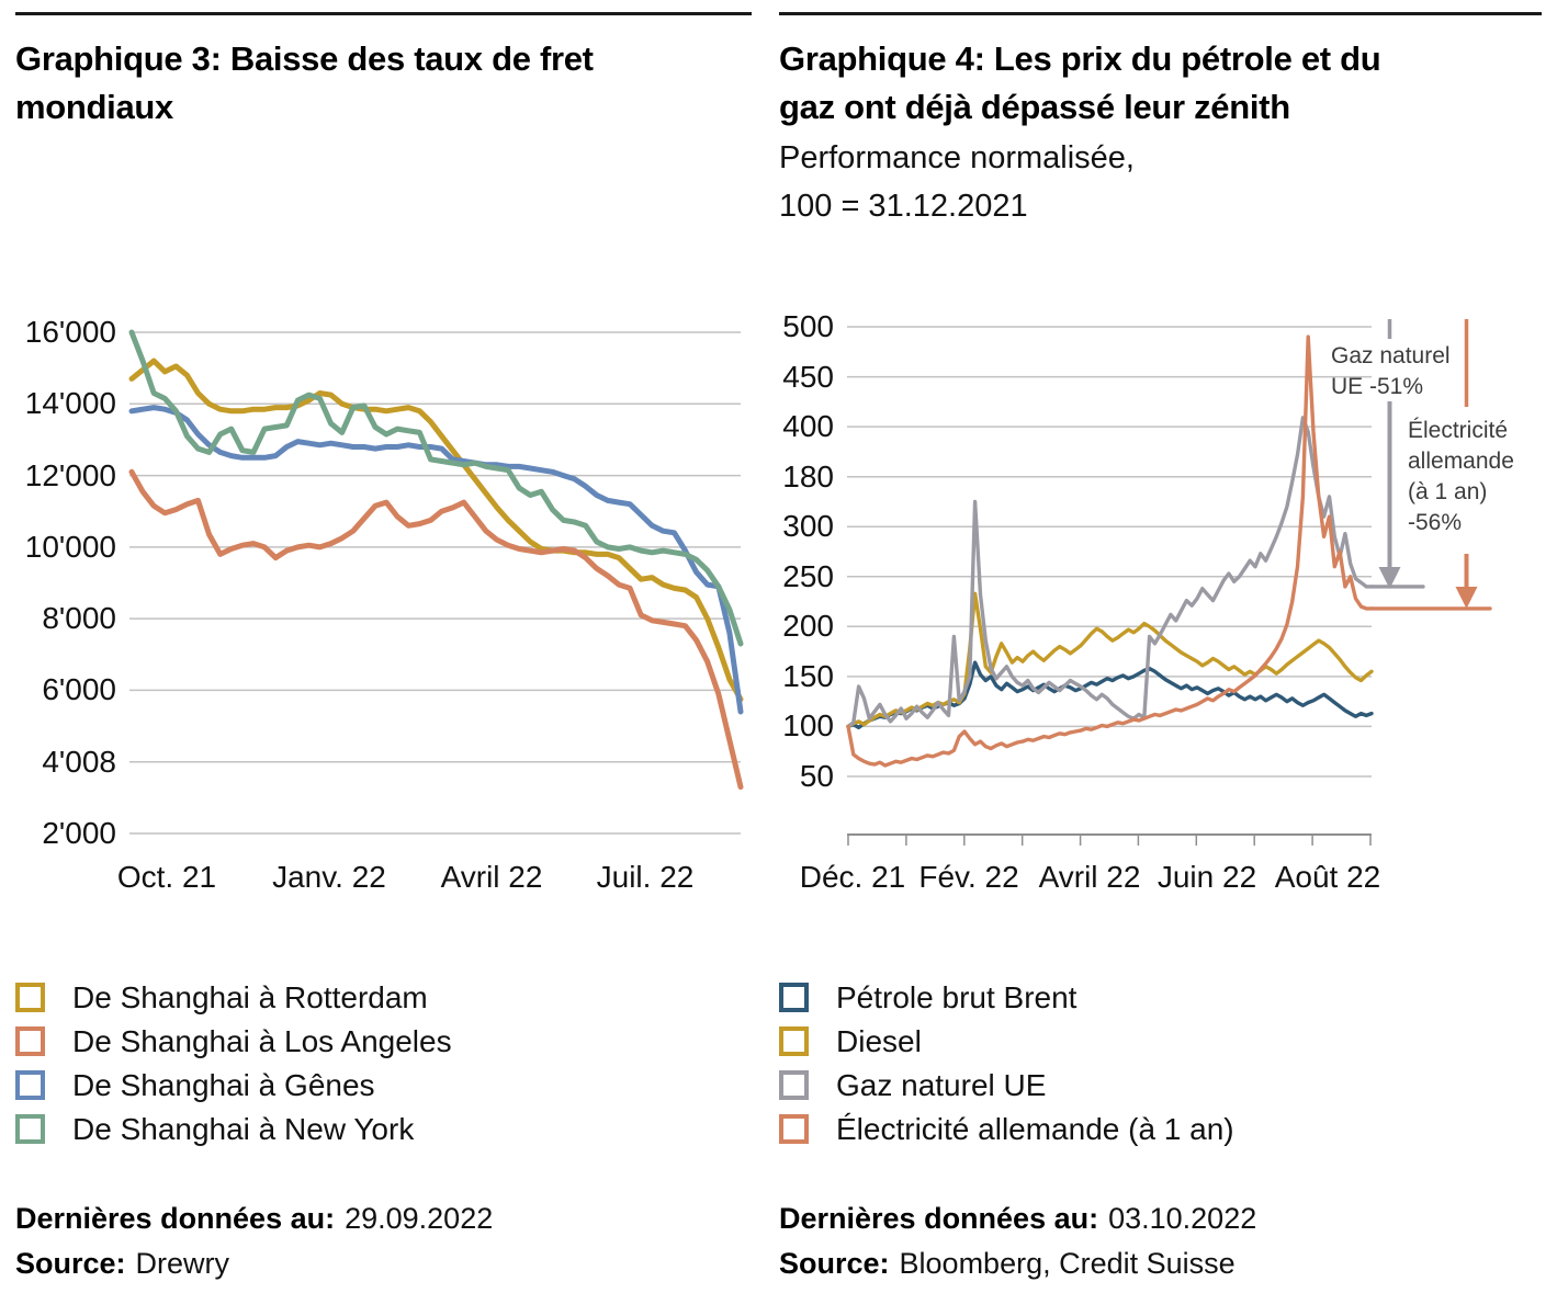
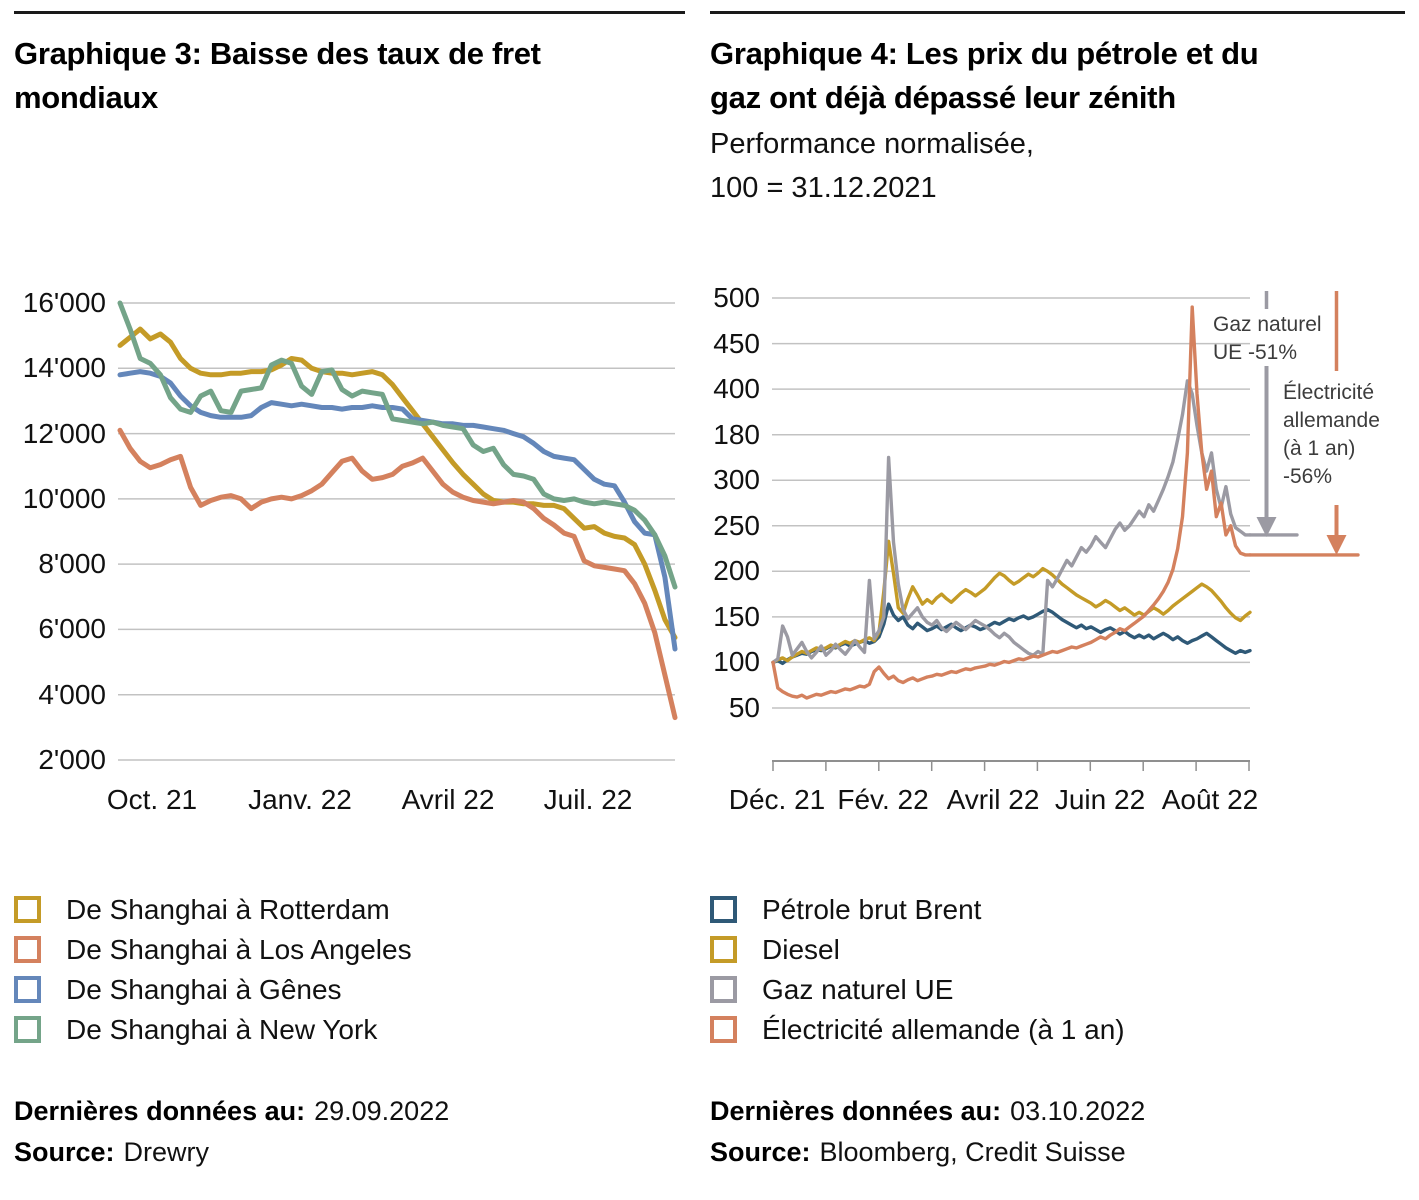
  Graphique 3: Baisse des taux de fret
  mondiaux
  Graphique 4: Les prix du pétrole et du
  gaz ont déjà dépassé leur zénith
  Performance normalisée,
  100 = 31.12.2021
  16'000
  14'000
  12'000
  10'000
  8'000
  6'000
- 4'008
+ 4'000
  2'000
  Oct. 21
  Janv. 22
  Avril 22
  Juil. 22
  500
  450
  400
  180
  300
  250
  200
  150
  100
  50
  Déc. 21
  Fév. 22
  Avril 22
  Juin 22
  Août 22
  De Shanghai à Rotterdam
  De Shanghai à Los Angeles
  De Shanghai à Gênes
  De Shanghai à New York
  Pétrole brut Brent
  Diesel
  Gaz naturel UE
  Électricité allemande (à 1 an)
  Gaz naturel
  UE -51%
  Électricité
  allemande
  (à 1 an)
  -56%
  Dernières données au: 29.09.2022
  Source: Drewry
  Dernières données au: 03.10.2022
  Source: Bloomberg, Credit Suisse
